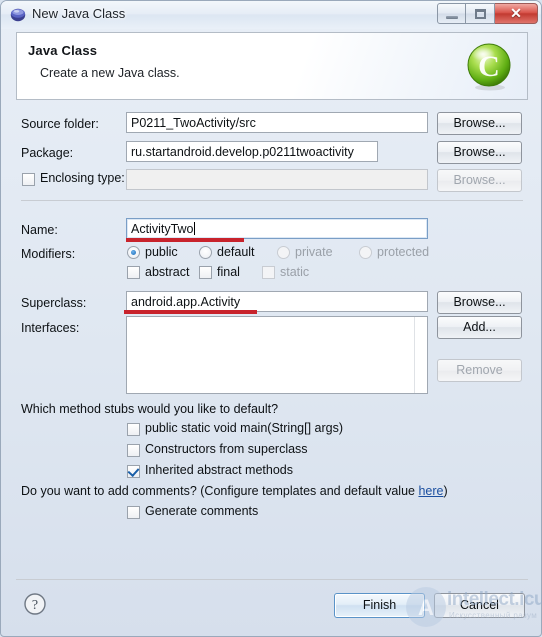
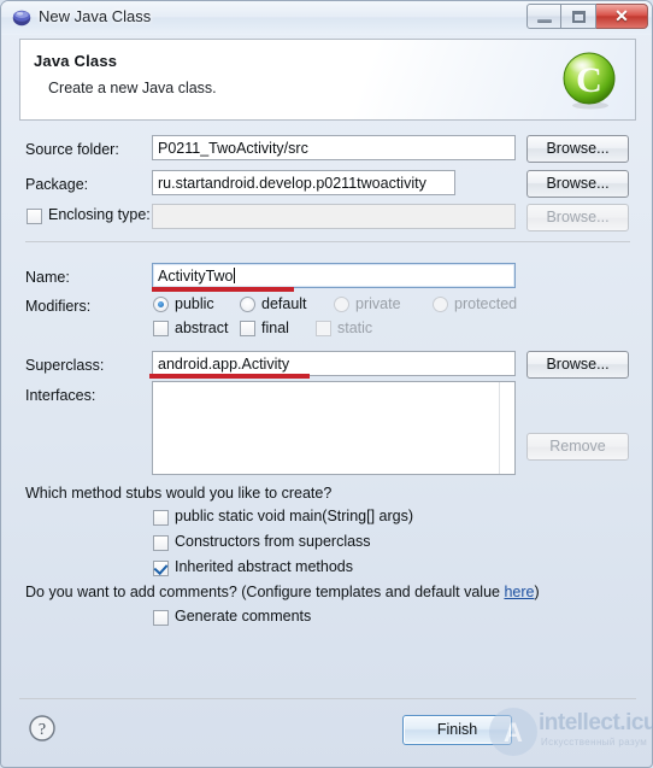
  New Java Class
  ✕
  Java Class
  Create a new Java class.
  C
  Source folder:
  P0211_TwoActivity/src
  Browse...
  Package:
  ru.startandroid.develop.p0211twoactivity
  Browse...
  Enclosing type:
  Browse...
  Name:
  ActivityTwo
  Modifiers:
  public
  default
  private
  protected
  abstract
  final
  static
  Superclass:
  android.app.Activity
  Browse...
  Interfaces:
- Add...
  Remove
- Which method stubs would you like to default?
+ Which method stubs would you like to create?
  public static void main(String[] args)
  Constructors from superclass
  Inherited abstract methods
  Do you want to add comments? (Configure templates and default value here)
  Generate comments
  ?
  Finish
- Cancel
  A
  intellect.icu
  Искусственный разум
